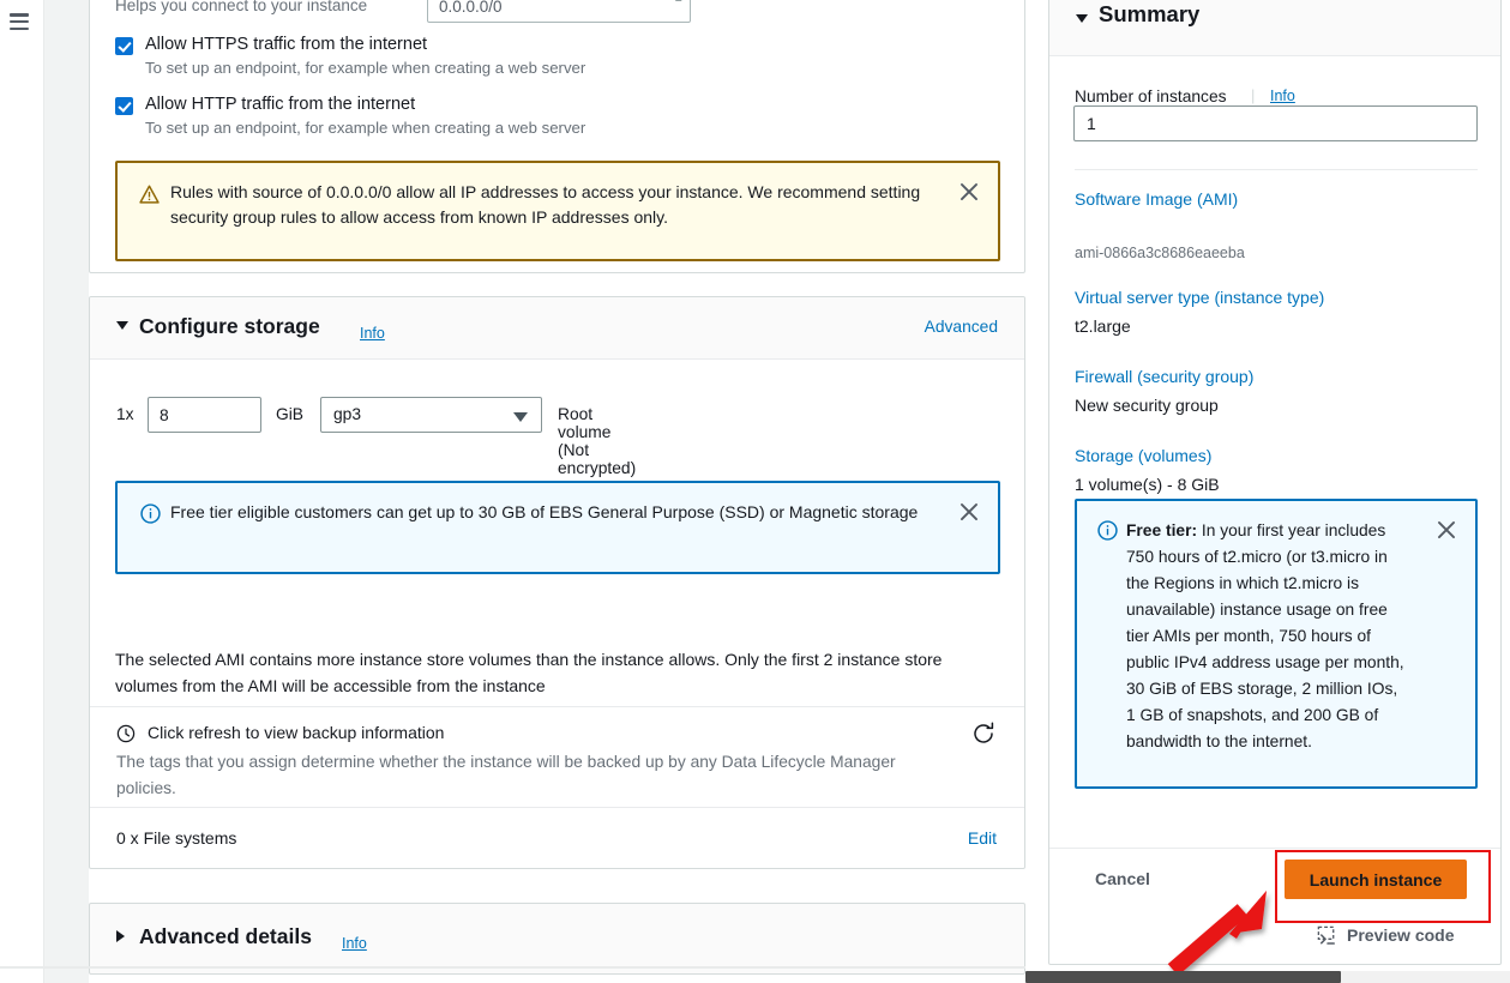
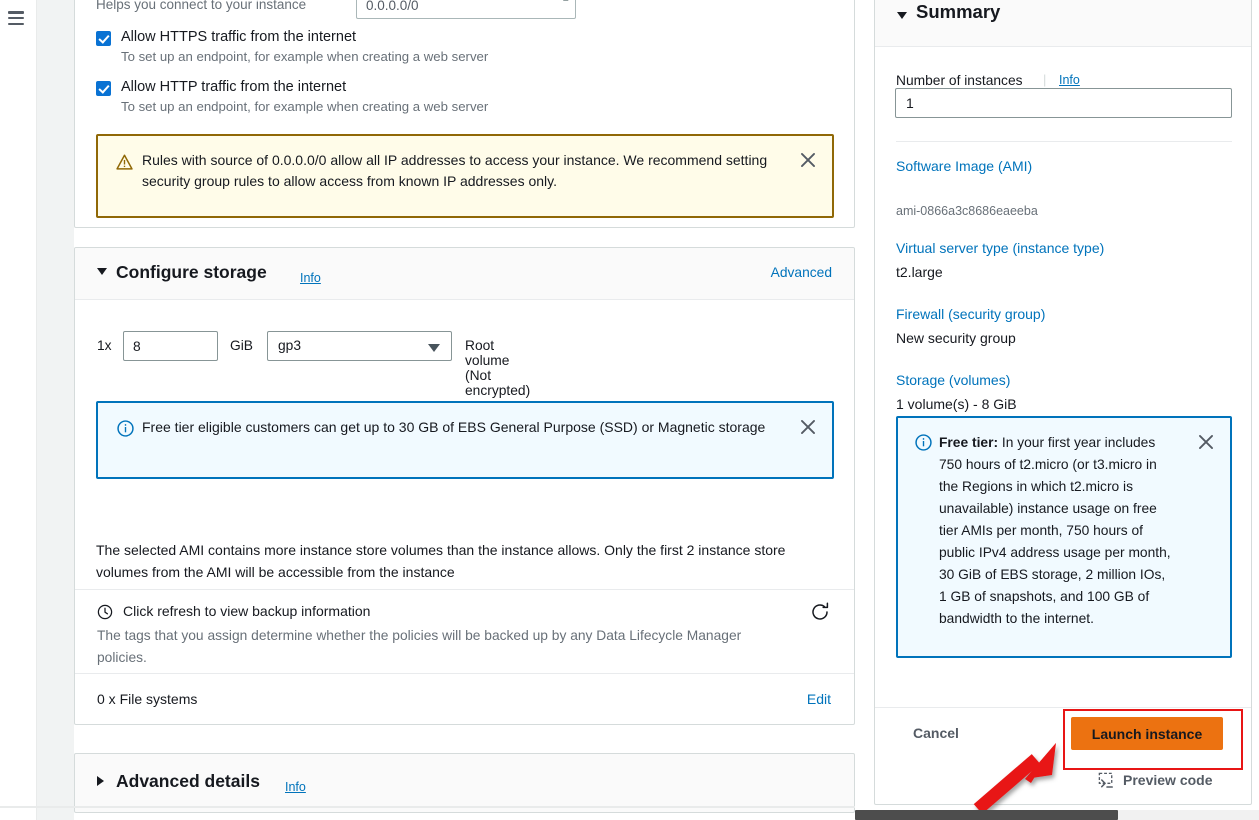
  Helps you connect to your instance
  0.0.0.0/0
  Allow HTTPS traffic from the internet
  To set up an endpoint, for example when creating a web server
  Allow HTTP traffic from the internet
  To set up an endpoint, for example when creating a web server
  Rules with source of 0.0.0.0/0 allow all IP addresses to access your instance. We recommend setting security group rules to allow access from known IP addresses only.
  Configure storage
  Info
  Advanced
  1x
  8
  GiB
  gp3
  Root volume (Not encrypted)
  Free tier eligible customers can get up to 30 GB of EBS General Purpose (SSD) or Magnetic storage
  The selected AMI contains more instance store volumes than the instance allows. Only the first 2 instance store volumes from the AMI will be accessible from the instance
  Click refresh to view backup information
- The tags that you assign determine whether the instance will be backed up by any Data Lifecycle Manager policies.
+ The tags that you assign determine whether the policies will be backed up by any Data Lifecycle Manager policies.
  0 x File systems
  Edit
  Advanced details
  Info
  Summary
  Number of instances
  |
  Info
  1
  Software Image (AMI)
  ami-0866a3c8686eaeeba
  Virtual server type (instance type)
  t2.large
  Firewall (security group)
  New security group
  Storage (volumes)
  1 volume(s) - 8 GiB
- Free tier: In your first year includes 750 hours of t2.micro (or t3.micro in the Regions in which t2.micro is unavailable) instance usage on free tier AMIs per month, 750 hours of public IPv4 address usage per month, 30 GiB of EBS storage, 2 million IOs, 1 GB of snapshots, and 200 GB of bandwidth to the internet.
+ Free tier: In your first year includes 750 hours of t2.micro (or t3.micro in the Regions in which t2.micro is unavailable) instance usage on free tier AMIs per month, 750 hours of public IPv4 address usage per month, 30 GiB of EBS storage, 2 million IOs, 1 GB of snapshots, and 100 GB of bandwidth to the internet.
  Cancel
  Launch instance
  Preview code
